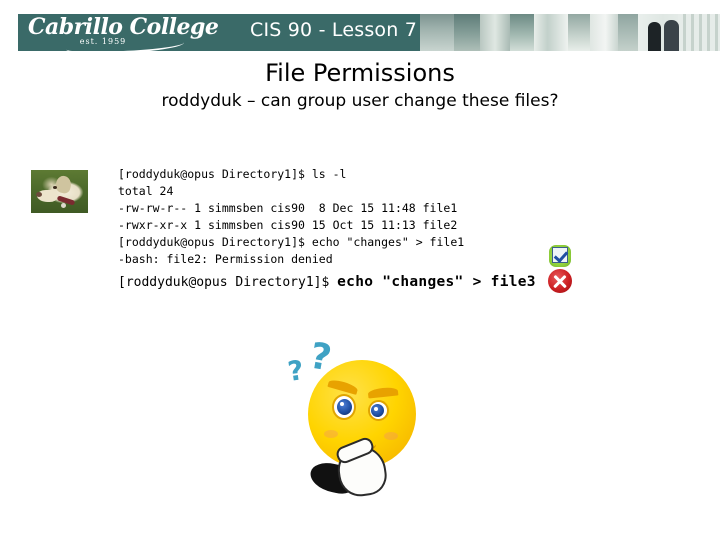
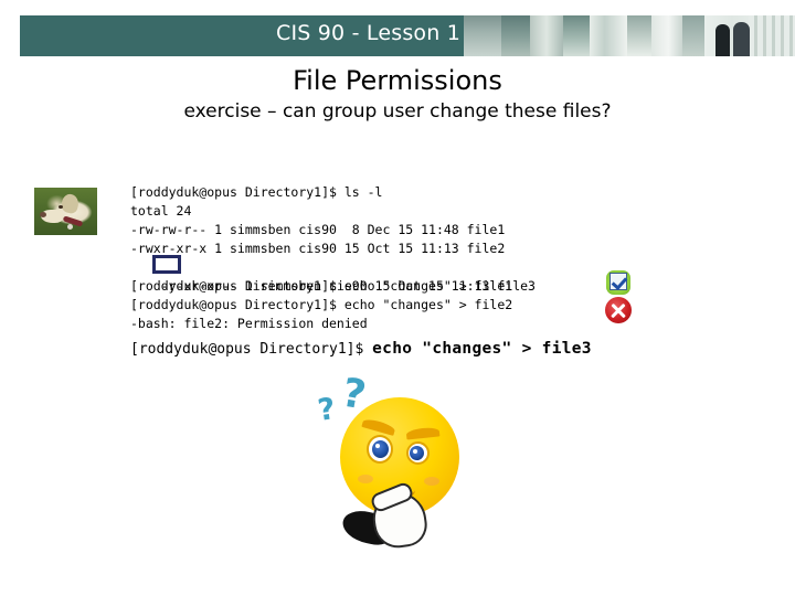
- Cabrillo College
- est. 1959
- CIS 90 - Lesson 7
+ CIS 90 - Lesson 1
  File Permissions
- roddyduk – can group user change these files?
+ exercise – can group user change these files?
  [roddyduk@opus Directory1]$ ls -l
  total 24
  -rw-rw-r-- 1 simmsben cis90 8 Dec 15 11:48 file1
  -rwxr-xr-x 1 simmsben cis90 15 Oct 15 11:13 file2
+ -r-xr-xr-- 1 simmsben cis90 15 Oct 15 11:13 file3
  [roddyduk@opus Directory1]$ echo "changes" > file1
+ [roddyduk@opus Directory1]$ echo "changes" > file2
  -bash: file2: Permission denied
  [roddyduk@opus Directory1]$ echo "changes" > file3
